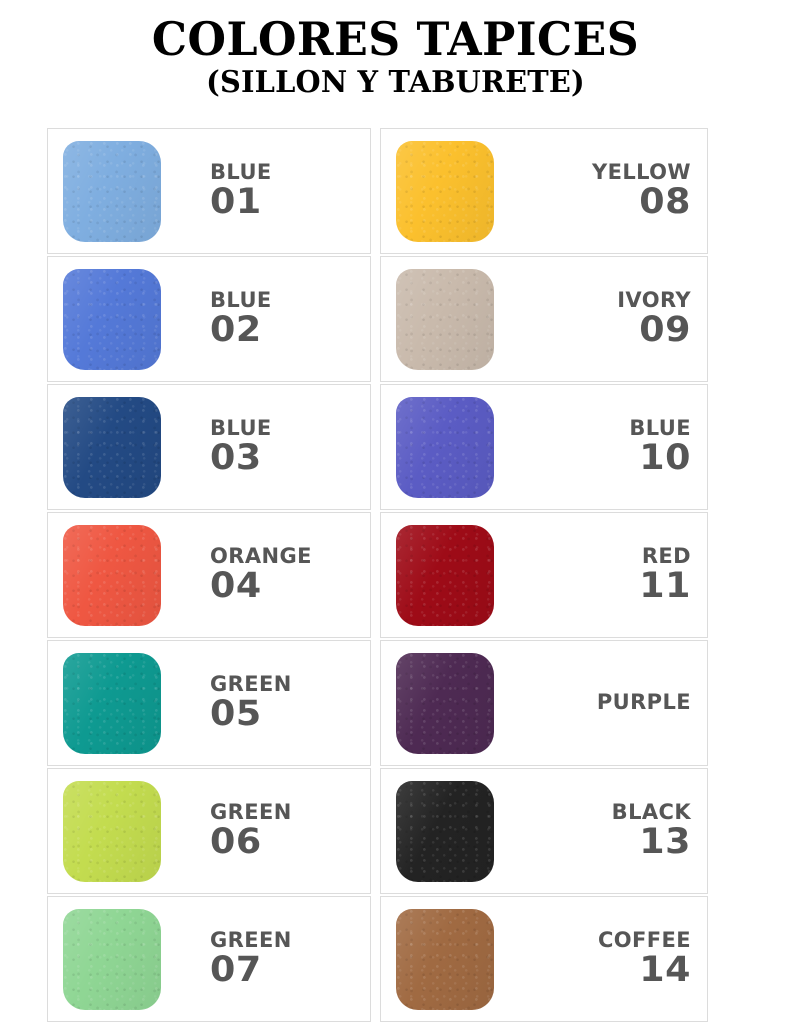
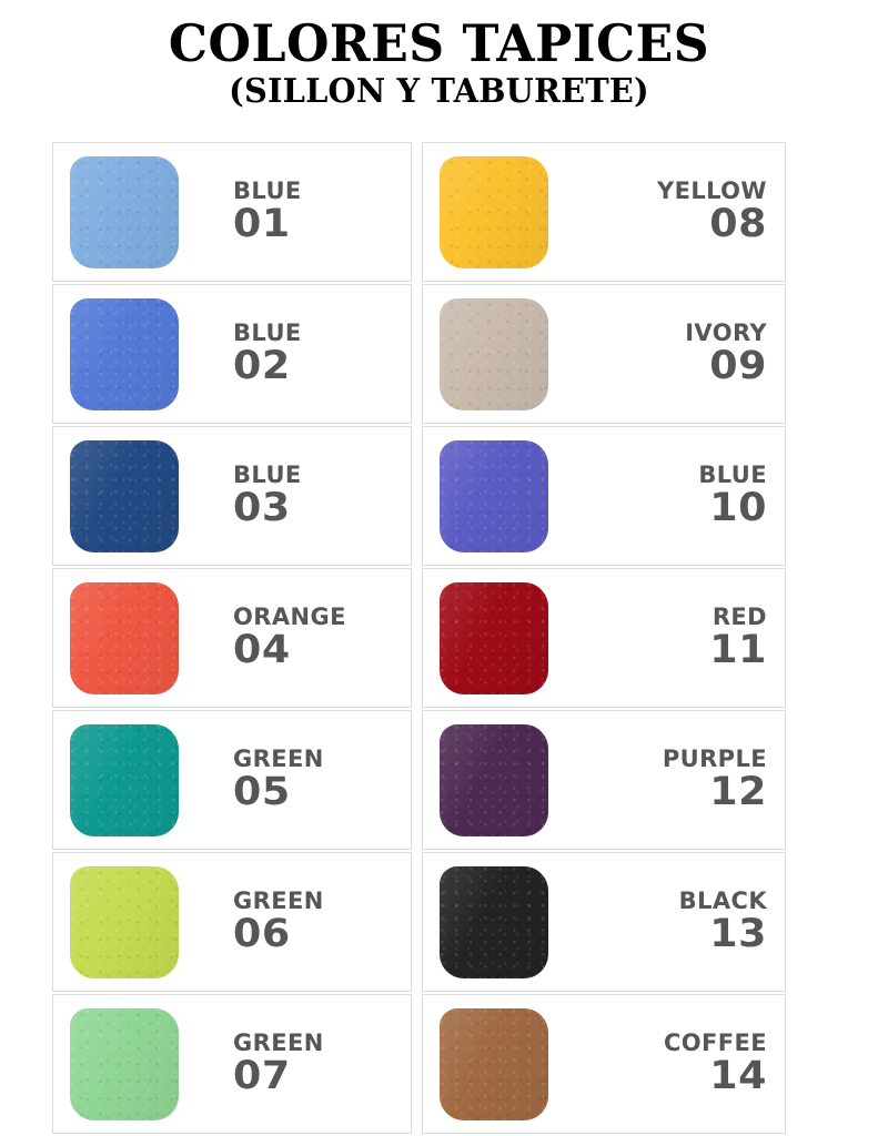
  COLORES TAPICES
  (SILLON Y TABURETE)
  BLUE
  01
  BLUE
  02
  BLUE
  03
  ORANGE
  04
  GREEN
  05
  GREEN
  06
  GREEN
  07
  YELLOW
  08
  IVORY
  09
  BLUE
  10
  RED
  11
  PURPLE
+ 12
  BLACK
  13
  COFFEE
  14
